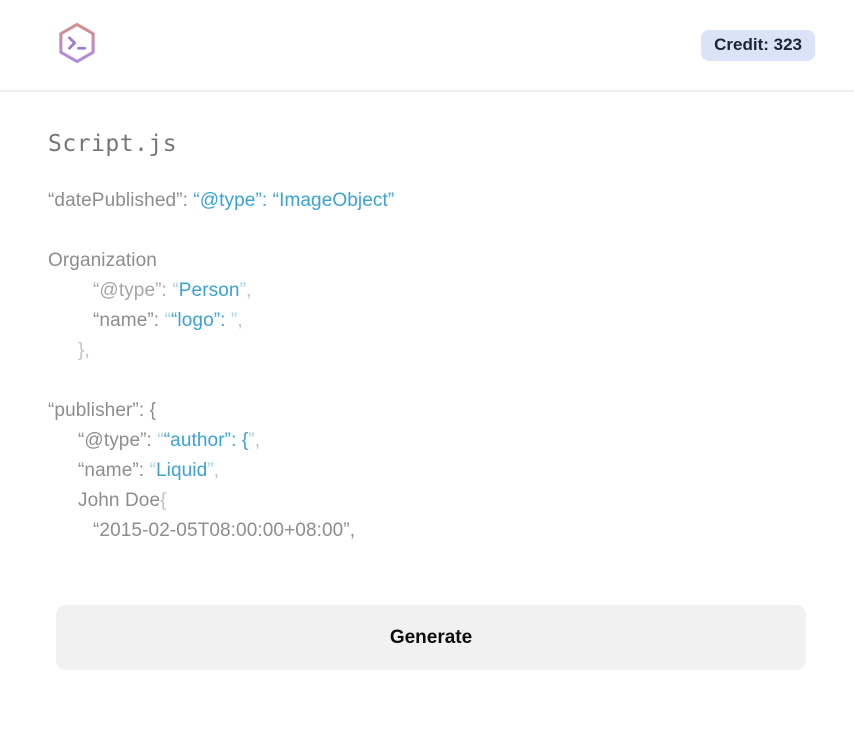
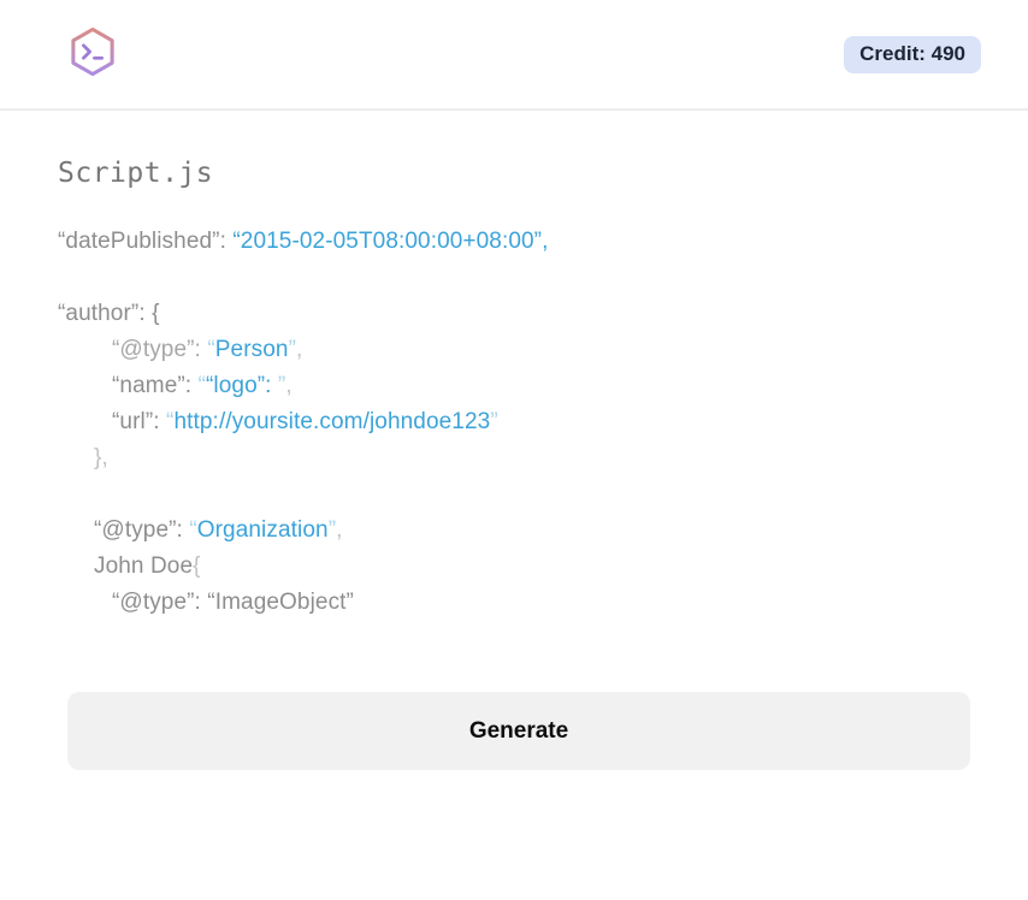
- Credit: 323
+ Credit: 490
  Script.js
- “datePublished”: “@type”: “ImageObject”
+ “datePublished”: “2015-02-05T08:00:00+08:00”,
- Organization
+ “author”: {
  “@type”: “Person”,
  “name”: ““logo”: ”,
+ “url”: “http://yoursite.com/johndoe123”
  },
- “publisher”: {
- “@type”: ““author”: {”,
+ “@type”: “Organization”,
- “name”: “Liquid”,
  John Doe{
- “2015-02-05T08:00:00+08:00”,
+ “@type”: “ImageObject”
  Generate
